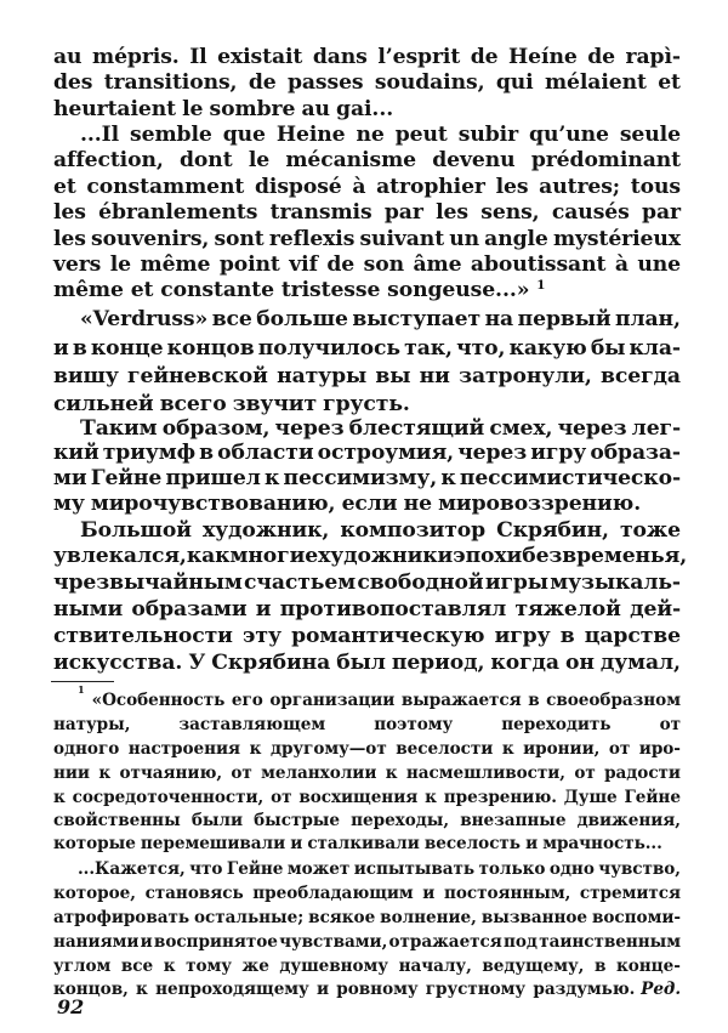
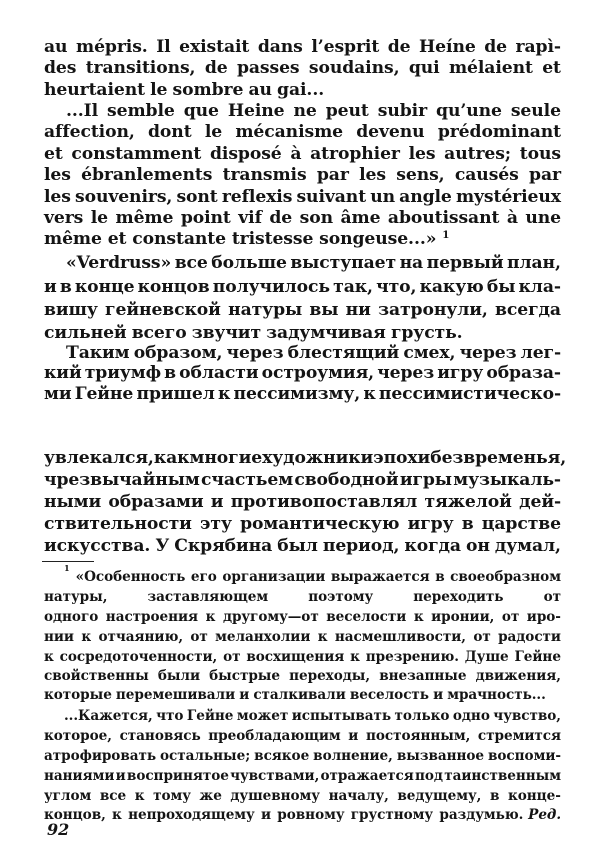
  au
  mépris.
  Il
  existait
  dans
  l’esprit
  de
  Heíne
  de
  rapì-
  des
  transitions,
  de
  passes
  soudains,
  qui
  mélaient
  et
  heurtaient
  le
  sombre
  au
  gai...
  ...Il
  semble
  que
  Heine
  ne
  peut
  subir
  qu’une
  seule
  affection,
  dont
  le
  mécanisme
  devenu
  prédominant
  et
  constamment
  disposé
  à
  atrophier
  les
  autres;
  tous
  les
  ébranlements
  transmis
  par
  les
  sens,
  causés
  par
  les
  souvenirs,
  sont
  reflexis
  suivant
  un
  angle
  mystérieux
  vers
  le
  même
  point
  vif
  de
  son
  âme
  aboutissant
  à
  une
  même et constante tristesse songeuse...» 1
  «Verdruss»
  все
  больше
  выступает
  на
  первый
  план,
  и
  в
  конце
  концов
  получилось
  так,
  что,
  какую
  бы
  кла-
  вишу
  гейневской
  натуры
  вы
  ни
  затронули,
  всегда
  сильней
  всего
  звучит
+ задумчивая
  грусть.
  Таким
  образом,
  через
  блестящий
  смех,
  через
  лег-
  кий
  триумф
  в
  области
  остроумия,
  через
  игру
  образа-
  ми
  Гейне
  пришел
  к
  пессимизму,
  к
  пессимистическо-
- му
- мирочувствованию,
- если
- не
- мировоззрению.
- Большой
- художник,
- композитор
- Скрябин,
- тоже
  увлекался,
  как
  многие
  художники
  эпохи
  безвременья,
  чрезвычайным
  счастьем
  свободной
  игры
  музыкаль-
  ными
  образами
  и
  противопоставлял
  тяжелой
  дей-
  ствительности
  эту
  романтическую
  игру
  в
  царстве
  искусства.
  У
  Скрябина
  был
  период,
  когда
  он
  думал,
  1
  «Особенность
  его
  организации
  выражается
  в
  своеобразном
  натуры,
  заставляющем
  поэтому
  переходить
  от
  одного
  настроения
  к
  другому—от
  веселости
  к
  иронии,
  от
  иро-
  нии
  к
  отчаянию,
  от
  меланхолии
  к
  насмешливости,
  от
  радости
  к
  сосредоточенности,
  от
  восхищения
  к
  презрению.
  Душе
  Гейне
  свойственны
  были
  быстрые
  переходы,
  внезапные
  движения,
  которые
  перемешивали
  и
  сталкивали
  веселость
  и
  мрачность...
  ...Кажется,
  что
  Гейне
  может
  испытывать
  только
  одно
  чувство,
  которое,
  становясь
  преобладающим
  и
  постоянным,
  стремится
  атрофировать
  остальные;
  всякое
  волнение,
  вызванное
  воспоми-
  наниями
  и
  воспринятое
  чувствами,
  отражается
  под
  таинственным
  углом
  все
  к
  тому
  же
  душевному
  началу,
  ведущему,
  в
  конце-
  концов,
  к
  непроходящему
  и
  ровному
  грустному
  раздумью.
  Ред.
  92
